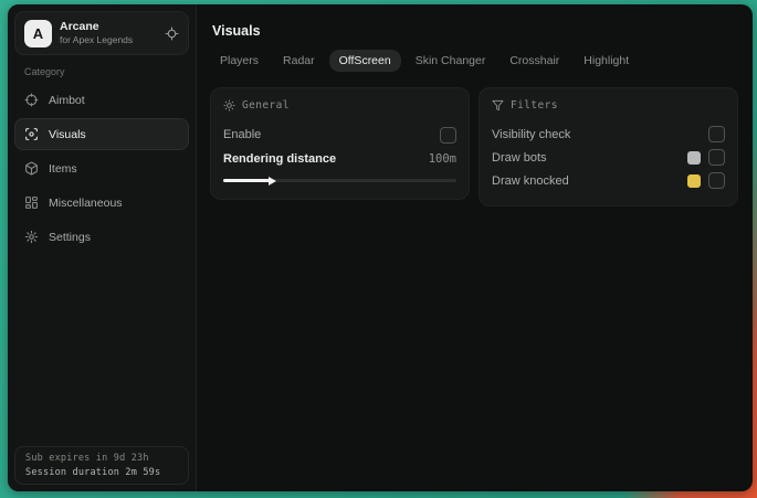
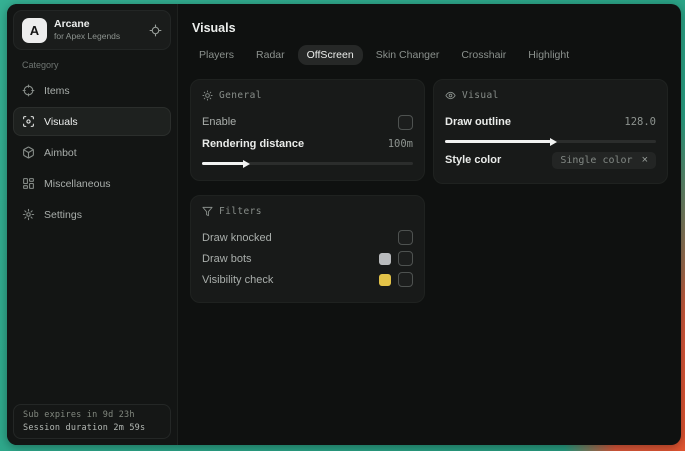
  A
  Arcane
  for Apex Legends
  Category
- Aimbot
+ Items
  Visuals
- Items
+ Aimbot
  Miscellaneous
  Settings
  Sub expires in 9d 23h
  Session duration 2m 59s
  Visuals
  Players
  Radar
  OffScreen
  Skin Changer
  Crosshair
  Highlight
  General
  Enable
  Rendering distance
  100m
+ Visual
+ Draw outline
+ 128.0
+ Style color
+ Single color
+ ×
  Filters
- Visibility check
+ Draw knocked
  Draw bots
- Draw knocked
+ Visibility check
